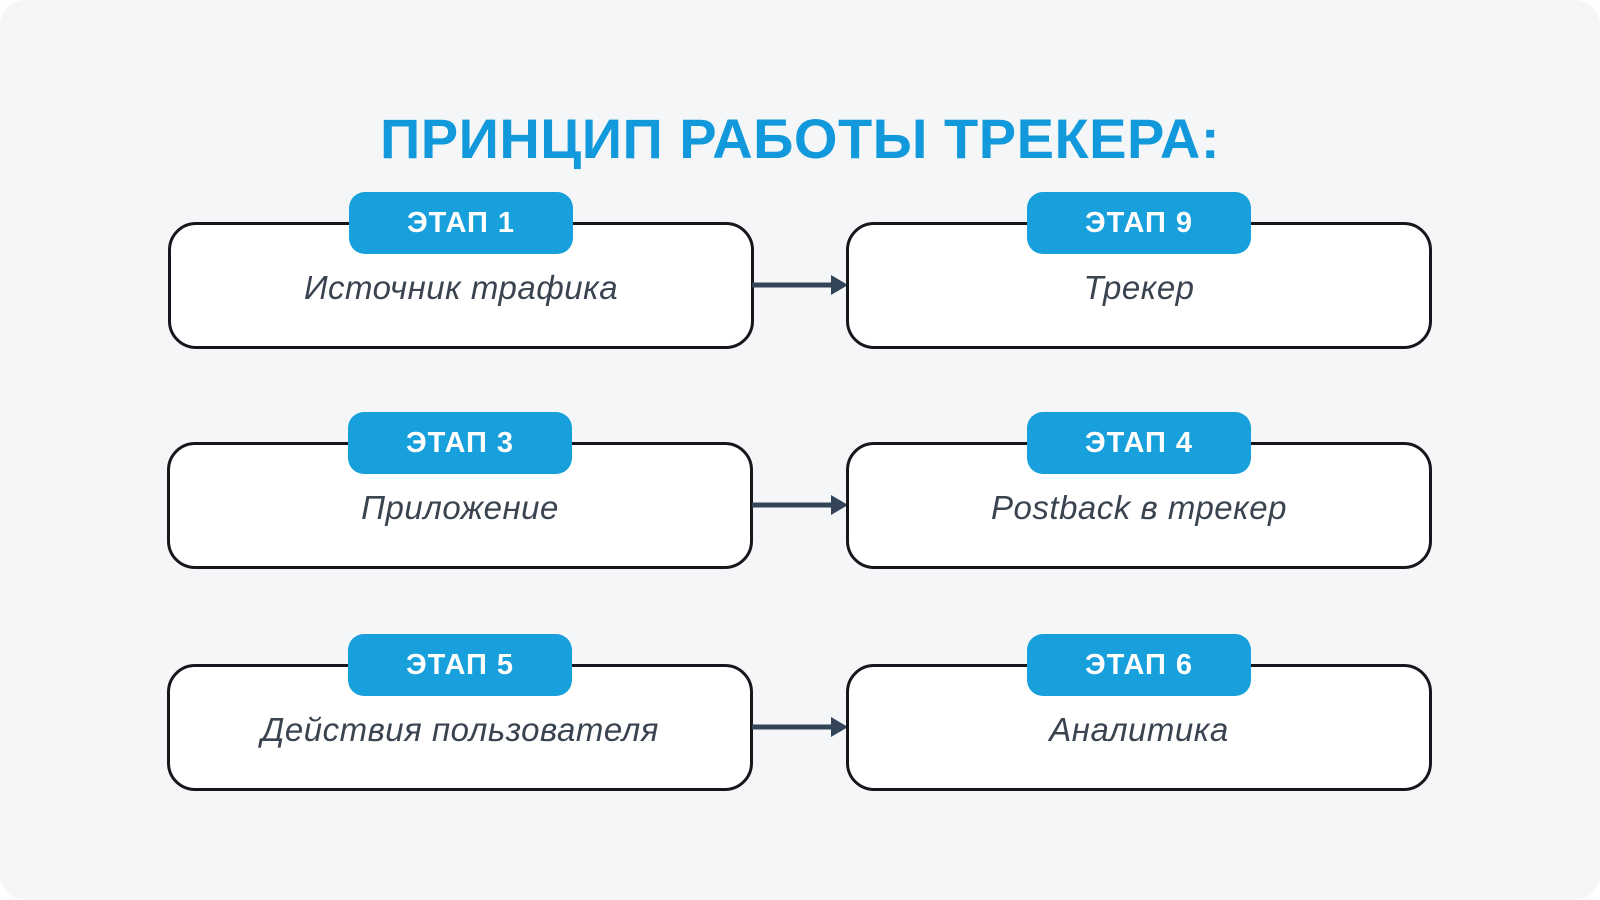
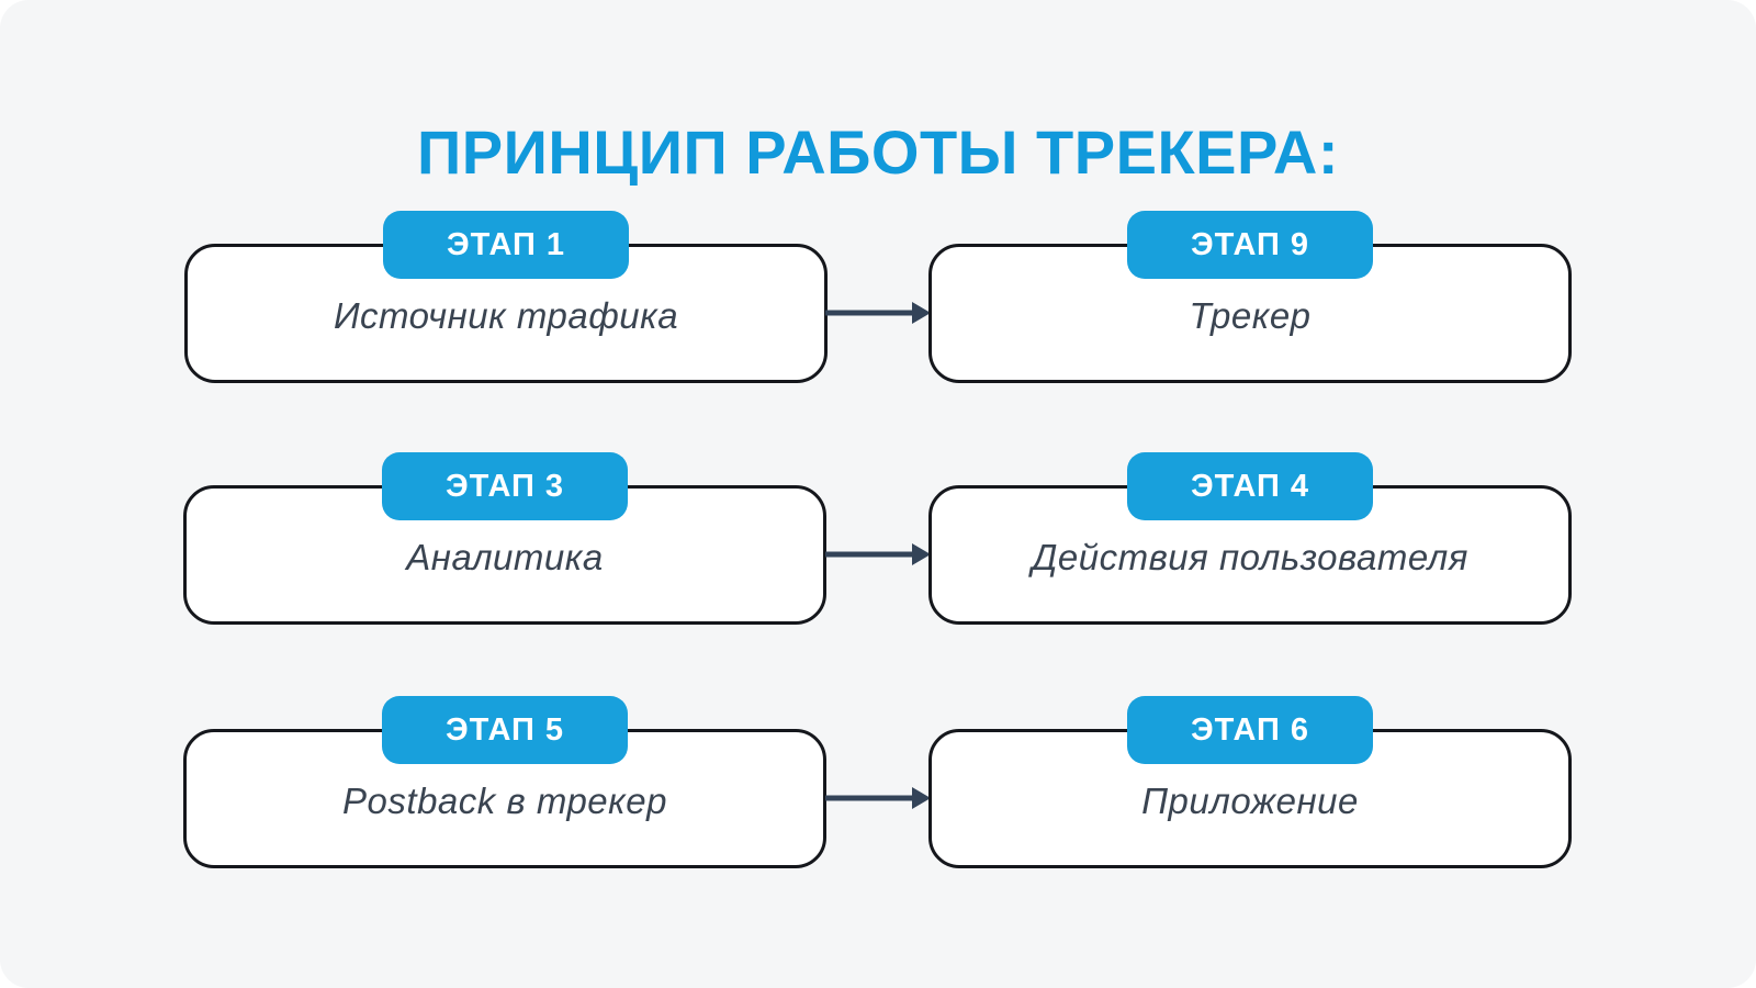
  ПРИНЦИП РАБОТЫ ТРЕКЕРА:
  ЭТАП 1
  Источник трафика
  ЭТАП 9
  Трекер
  ЭТАП 3
- Приложение
+ Аналитика
  ЭТАП 4
- Postback в трекер
+ Действия пользователя
  ЭТАП 5
- Действия пользователя
+ Postback в трекер
  ЭТАП 6
- Аналитика
+ Приложение
